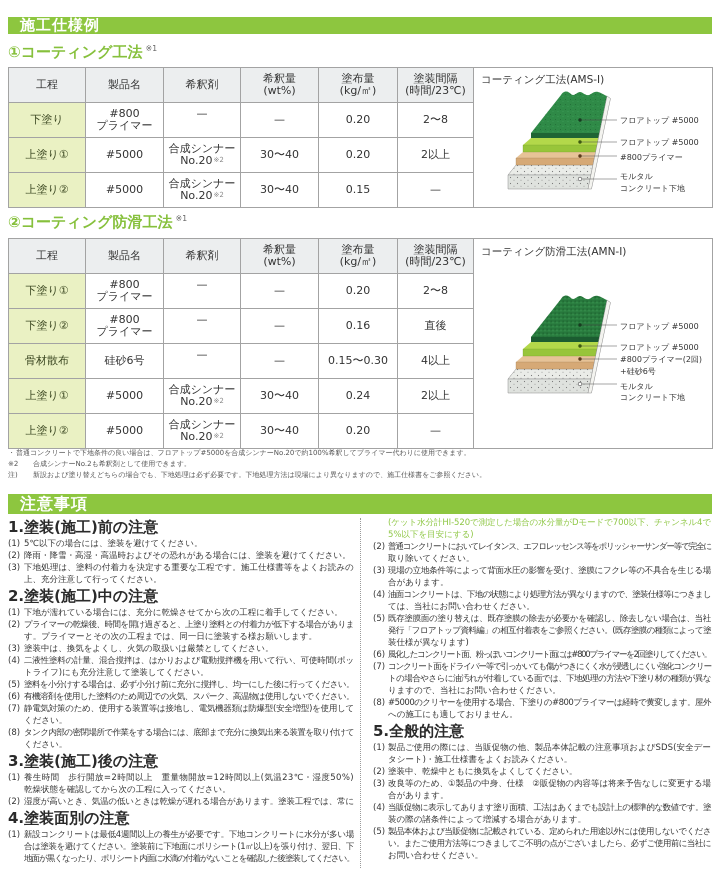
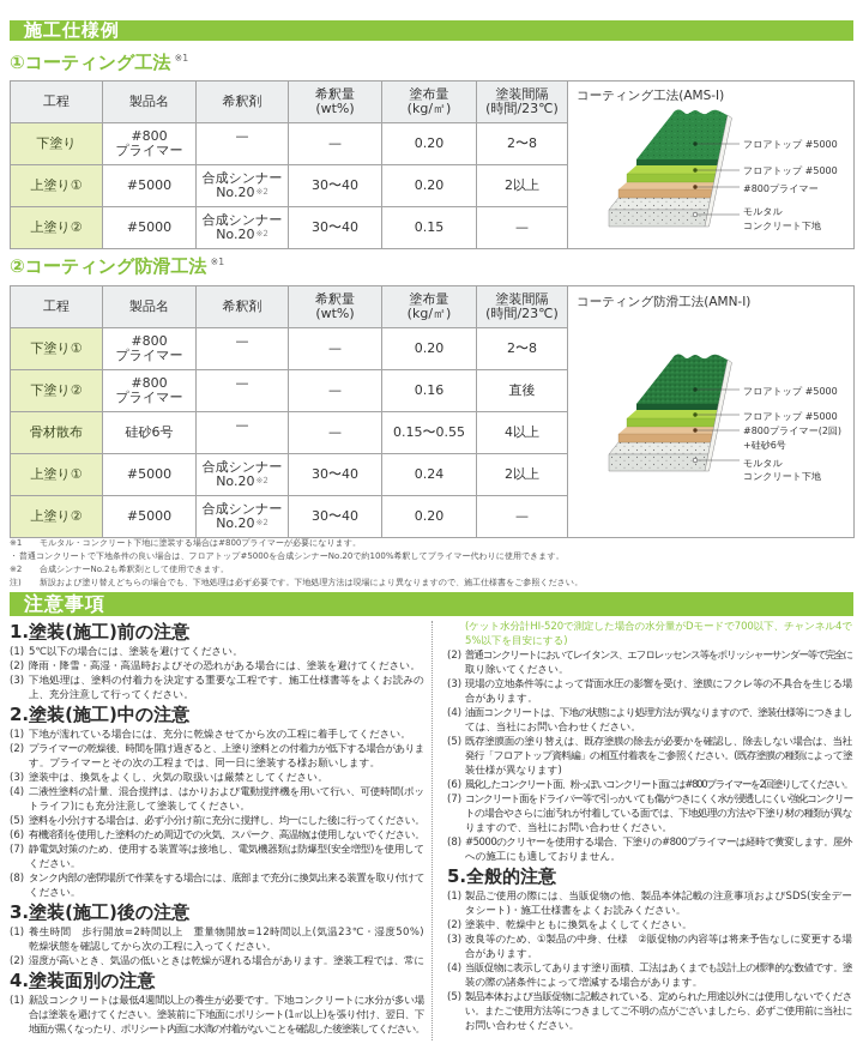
  施工仕様例
  ①コーティング工法 ※1
  工程	製品名	希釈剤	希釈量(wt%)	塗布量(kg/㎡)	塗装間隔(時間/23℃)	コーティング工法(AMS-I) フロアトップ #5000 フロアトップ #5000 #800プライマー モルタル コンクリート下地
  下塗り	#800プライマー	—	—	0.20	2〜8
  上塗り①	#5000	合成シンナーNo.20 ※2	30〜40	0.20	2以上
  上塗り②	#5000	合成シンナーNo.20 ※2	30〜40	0.15	—
  ②コーティング防滑工法 ※1
  工程	製品名	希釈剤	希釈量(wt%)	塗布量(kg/㎡)	塗装間隔(時間/23℃)	コーティング防滑工法(AMN-I) フロアトップ #5000 フロアトップ #5000 #800プライマー(2回) +硅砂6号 モルタル コンクリート下地
  下塗り①	#800プライマー	—	—	0.20	2〜8
  下塗り②	#800プライマー	—	—	0.16	直後
- 骨材散布	硅砂6号	—	—	0.15〜0.30	4以上
+ 骨材散布	硅砂6号	—	—	0.15〜0.55	4以上
  上塗り①	#5000	合成シンナーNo.20 ※2	30〜40	0.24	2以上
  上塗り②	#5000	合成シンナーNo.20 ※2	30〜40	0.20	—
+ ※1 モルタル・コンクリート下地に塗装する場合は#800プライマーが必要になります。
  ・ 普通コンクリートで下地条件の良い場合は、フロアトップ#5000を合成シンナーNo.20で約100%希釈してプライマー代わりに使用できます。
  ※2 合成シンナーNo.2も希釈剤として使用できます。
  注) 新設および塗り替えどちらの場合でも、下地処理は必ず必要です。下地処理方法は現場により異なりますので、施工仕様書をご参照ください。
  注意事項
  1.塗装(施工)前の注意
  (1)
  5℃以下の場合には、塗装を避けてください。
  (2)
  降雨・降雪・高湿・高温時およびその恐れがある場合には、塗装を避けてください。
  (3)
  下地処理は、塗料の付着力を決定する重要な工程です。施工仕様書等をよくお読みの
  上、充分注意して行ってください。
  2.塗装(施工)中の注意
  (1)
  下地が濡れている場合には、充分に乾燥させてから次の工程に着手してください。
  (2)
  プライマーの乾燥後、時間を開け過ぎると、上塗り塗料との付着力が低下する場合がありま
  す。プライマーとその次の工程までは、同一日に塗装する様お願いします。
  (3)
  塗装中は、換気をよくし、火気の取扱いは厳禁としてください。
  (4)
  二液性塗料の計量、混合撹拌は、はかりおよび電動撹拌機を用いて行い、可使時間(ポッ
  トライフ)にも充分注意して塗装してください。
  (5)
  塗料を小分けする場合は、必ず小分け前に充分に撹拌し、均一にした後に行ってください。
  (6)
  有機溶剤を使用した塗料のため周辺での火気、スパーク、高温物は使用しないでください。
  (7)
  静電気対策のため、使用する装置等は接地し、電気機器類は防爆型(安全増型)を使用して
  ください。
  (8)
  タンク内部の密閉場所で作業をする場合には、底部まで充分に換気出来る装置を取り付けて
  ください。
  3.塗装(施工)後の注意
  (1)
  養生時間 歩行開放=2時間以上 重量物開放=12時間以上(気温23℃・湿度50%)
  乾燥状態を確認してから次の工程に入ってください。
  (2)
  湿度が高いとき、気温の低いときは乾燥が遅れる場合があります。塗装工程では、常に
  4.塗装面別の注意
  (1)
  新設コンクリートは最低4週間以上の養生が必要です。下地コンクリートに水分が多い場
  合は塗装を避けてください。塗装前に下地面にポリシート(1㎡以上)を張り付け、翌日、下
  地面が黒くなったり、ポリシート内面に水滴の付着がないことを確認した後塗装してください。
  (ケット水分計HI-520で測定した場合の水分量がDモードで700以下、チャンネル4で
  5%以下を目安にする)
  (2)
  普通コンクリートにおいてレイタンス、エフロレッセンス等をポリッシャーサンダー等で完全に
  取り除いてください。
  (3)
  現場の立地条件等によって背面水圧の影響を受け、塗膜にフクレ等の不具合を生じる場
  合があります。
  (4)
  油面コンクリートは、下地の状態により処理方法が異なりますので、塗装仕様等につきまし
  ては、当社にお問い合わせください。
  (5)
  既存塗膜面の塗り替えは、既存塗膜の除去が必要かを確認し、除去しない場合は、当社
  発行「フロアトップ資料編」の相互付着表をご参照ください。(既存塗膜の種類によって塗
  装仕様が異なります)
  (6)
  風化したコンクリート面、粉っぽいコンクリート面には#800プライマーを2回塗りしてください。
  (7)
  コンクリート面をドライバー等で引っかいても傷がつきにくく水が浸透しにくい強化コンクリー
  トの場合やさらに油汚れが付着している面では、下地処理の方法や下塗り材の種類が異な
  りますので、当社にお問い合わせください。
  (8)
  #5000のクリヤーを使用する場合、下塗りの#800プライマーは経時で黄変します。屋外
  への施工にも適しておりません。
  5.全般的注意
  (1)
  製品ご使用の際には、当販促物の他、製品本体記載の注意事項およびSDS(安全デー
  タシート)・施工仕様書をよくお読みください。
  (2)
  塗装中、乾燥中ともに換気をよくしてください。
  (3)
  改良等のため、①製品の中身、仕様 ②販促物の内容等は将来予告なしに変更する場
  合があります。
  (4)
  当販促物に表示してあります塗り面積、工法はあくまでも設計上の標準的な数値です。塗
  装の際の諸条件によって増減する場合があります。
  (5)
  製品本体および当販促物に記載されている、定められた用途以外には使用しないでくださ
  い。またご使用方法等につきましてご不明の点がございましたら、必ずご使用前に当社に
  お問い合わせください。
